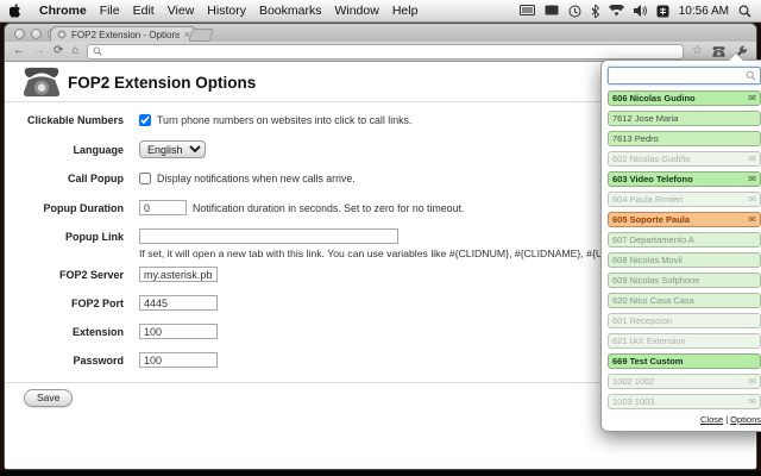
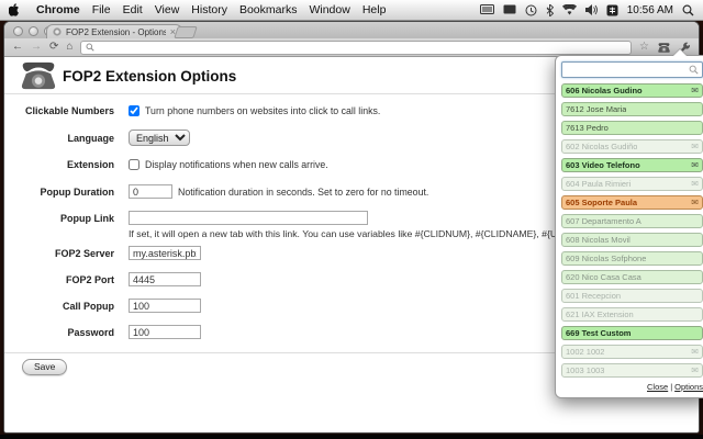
  Chrome
  File
  Edit
  View
  History
  Bookmarks
  Window
  Help
  10:56 AM
  FOP2 Extension - Option
  ×
  ←
  →
  ⟳
  ⌂
  ☆
  FOP2 Extension Options
  Clickable Numbers
  Turn phone numbers on websites into click to call links.
  Language
  English
- Call Popup
+ Extension
  Display notifications when new calls arrive.
  Popup Duration
  0
  Notification duration in seconds. Set to zero for no timeout.
  Popup Link
  If set, it will open a new tab with this link. You can use variables like #{CLIDNUM}, #{CLIDNAME}, #{
  FOP2 Server
  my.asterisk.pb
  FOP2 Port
  4445
- Extension
+ Call Popup
  100
  Password
  100
  Save
  606 Nicolas Gudino
  ✉
  7612 Jose Maria
  7613 Pedro
  602 Nicolas Gudiño
  ✉
  603 Video Telefono
  ✉
  604 Paula Rimieri
  ✉
  605 Soporte Paula
  ✉
  607 Departamento A
  608 Nicolas Movil
  609 Nicolas Sofphone
  620 Nico Casa Casa
  601 Recepcion
  621 IAX Extension
  669 Test Custom
  1002 1002
  ✉
  1003 1003
  ✉
  Close | Options
